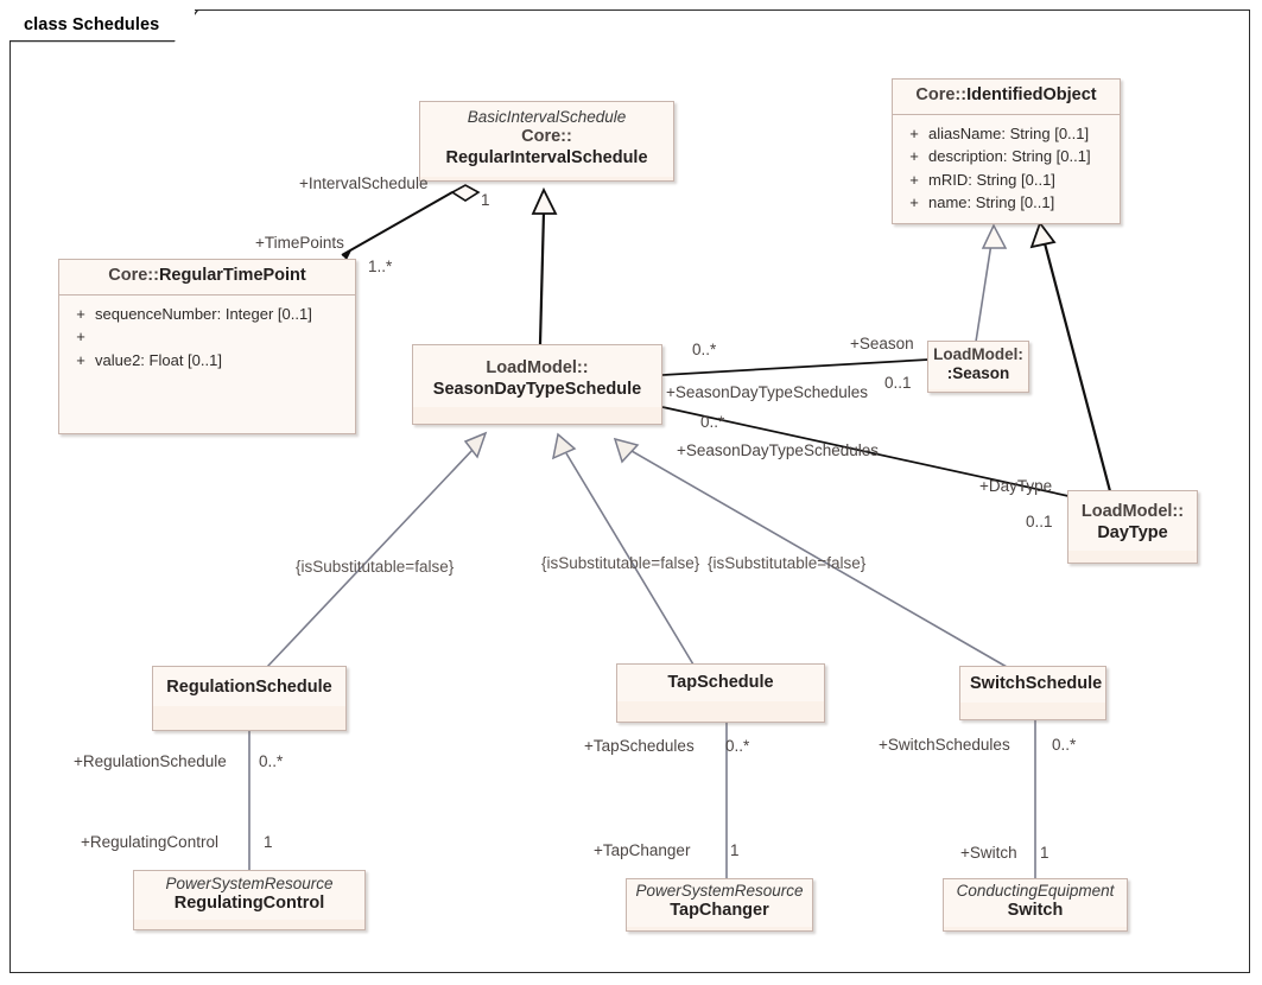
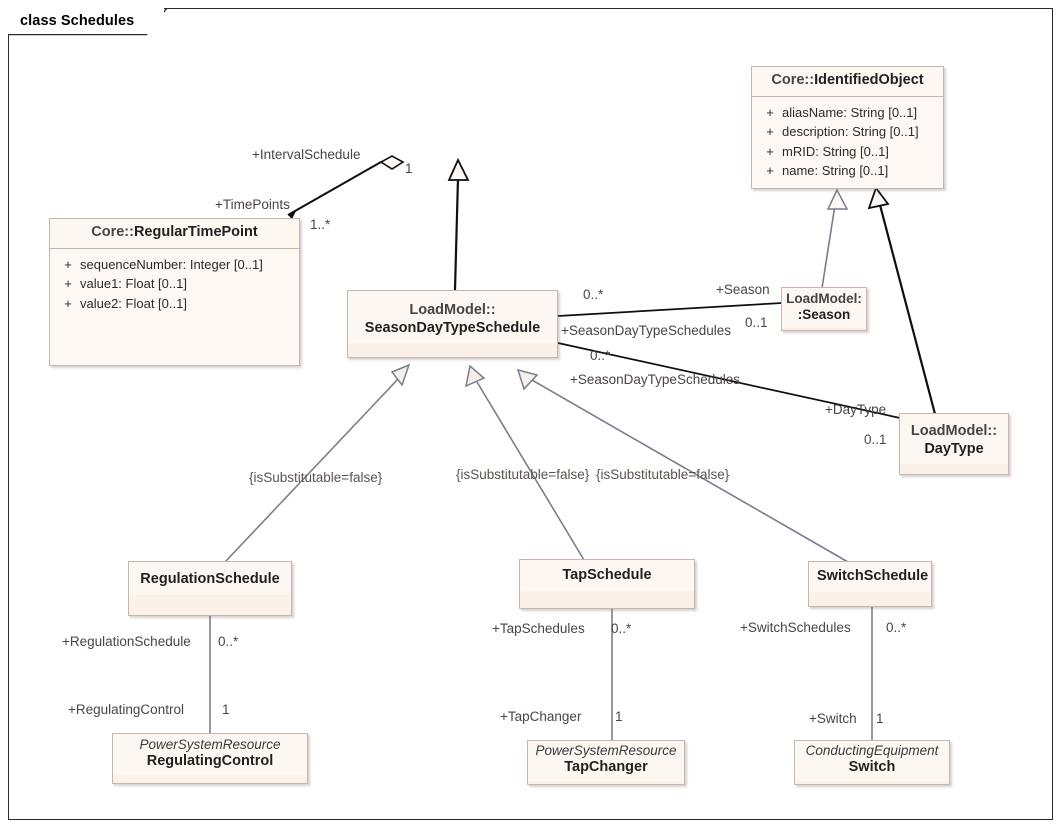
  class Schedules
- BasicIntervalSchedule
- Core::
- RegularIntervalSchedule
  Core::IdentifiedObject
  +
  aliasName: String [0..1]
  +
  description: String [0..1]
  +
  mRID: String [0..1]
  +
  name: String [0..1]
  Core::RegularTimePoint
  +
  sequenceNumber: Integer [0..1]
  +
+ value1: Float [0..1]
  +
  value2: Float [0..1]
  LoadModel::
  SeasonDayTypeSchedule
  LoadModel:
  :Season
  LoadModel::
  DayType
  RegulationSchedule
  TapSchedule
  SwitchSchedule
  PowerSystemResource
  RegulatingControl
  PowerSystemResource
  TapChanger
  ConductingEquipment
  Switch
  +IntervalSchedule
  1
  +TimePoints
  1..*
  0..*
  +SeasonDayTypeSchedules
  +Season
  0..1
  0..*
  +SeasonDayTypeSchedules
  +DayType
  0..1
  {isSubstitutable=false}
  {isSubstitutable=false}
  {isSubstitutable=false}
  +RegulationSchedule
  0..*
  +RegulatingControl
  1
  +TapSchedules
  0..*
  +TapChanger
  1
  +SwitchSchedules
  0..*
  +Switch
  1
